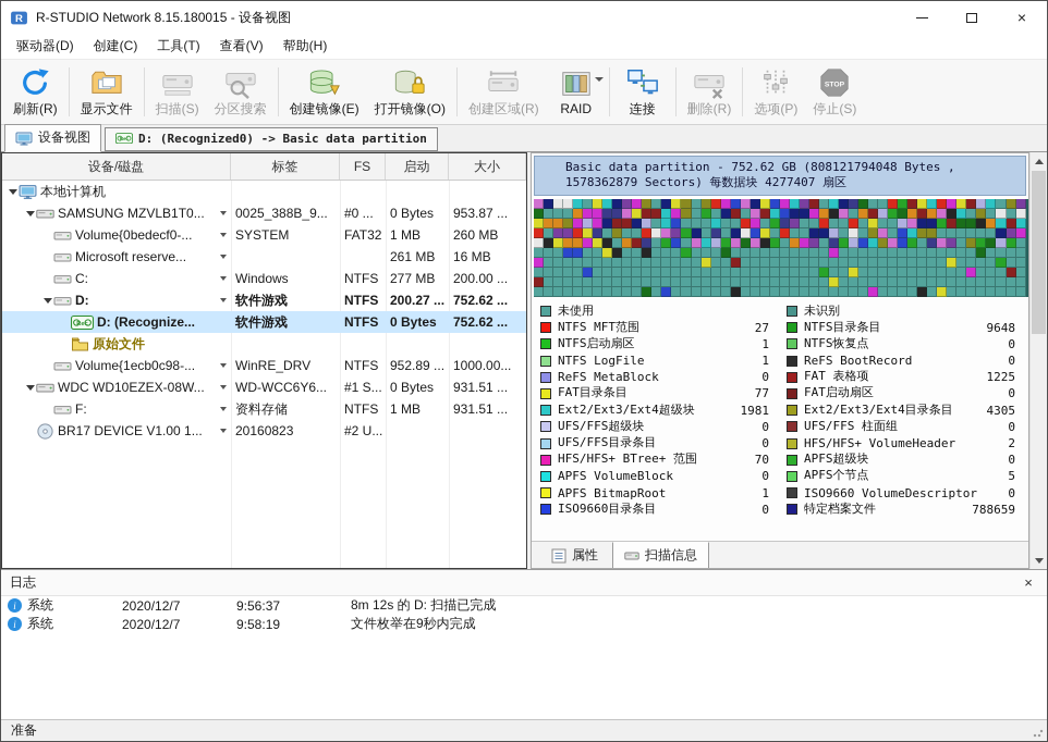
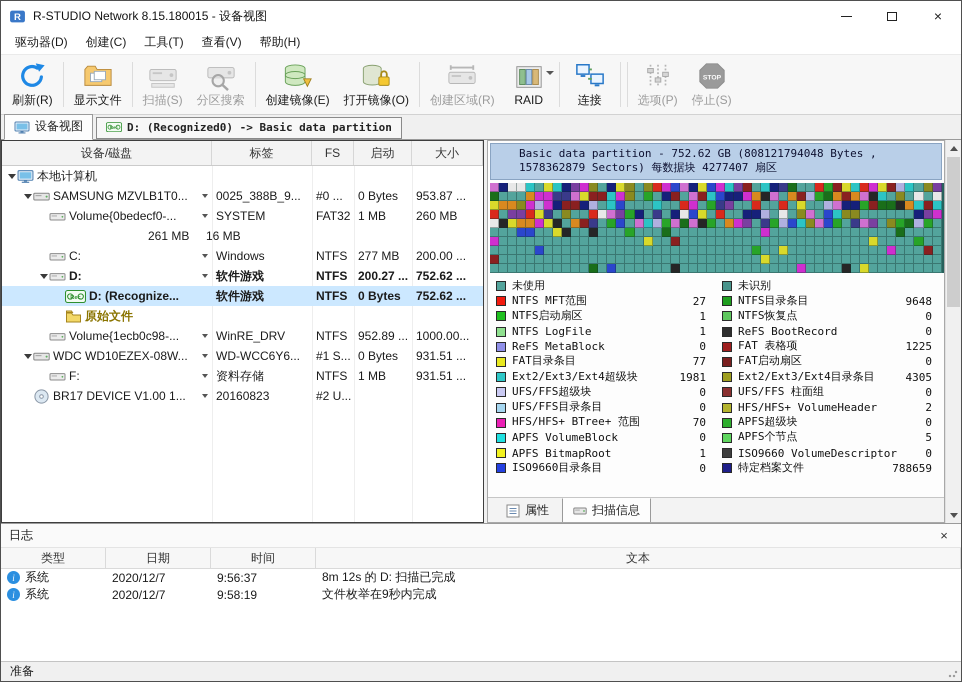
  R
  R-STUDIO Network 8.15.180015 - 设备视图
  ×
  驱动器(D)
  创建(C)
  工具(T)
  查看(V)
  帮助(H)
  刷新(R)
  显示文件
  扫描(S)
  分区搜索
  创建镜像(E)
  打开镜像(O)
  创建区域(R)
  RAID
  连接
- 删除(R)
  选项(P)
  停止(S)
  设备视图
  D: (Recognized0) -> Basic data partition
  设备/磁盘
  标签
  FS
  启动
  大小
  本地计算机
  SAMSUNG MZVLB1T0...
  0025_388B_9...
  #0 ...
  0 Bytes
  953.87 ...
  Volume{0bedecf0-...
  SYSTEM
  FAT32
  1 MB
  260 MB
- Microsoft reserve...
  261 MB
  16 MB
  C:
  Windows
  NTFS
  277 MB
  200.00 ...
  D:
  软件游戏
  NTFS
  200.27 ...
  752.62 ...
  D: (Recognize...
  软件游戏
  NTFS
  0 Bytes
  752.62 ...
  原始文件
  Volume{1ecb0c98-...
  WinRE_DRV
  NTFS
  952.89 ...
  1000.00...
  WDC WD10EZEX-08W...
  WD-WCC6Y6...
  #1 S...
  0 Bytes
  931.51 ...
  F:
  资料存储
  NTFS
  1 MB
  931.51 ...
  BR17 DEVICE V1.00 1...
  20160823
  #2 U...
  Basic data partition - 752.62 GB (808121794048 Bytes , 1578362879 Sectors) 每数据块 4277407 扇区
  未使用
  NTFS MFT范围
  27
  NTFS启动扇区
  1
  NTFS LogFile
  1
  ReFS MetaBlock
  0
  FAT目录条目
  77
  Ext2/Ext3/Ext4超级块
  1981
  UFS/FFS超级块
  0
  UFS/FFS目录条目
  0
  HFS/HFS+ BTree+ 范围
  70
  APFS VolumeBlock
  0
  APFS BitmapRoot
  1
  ISO9660目录条目
  0
  未识别
  NTFS目录条目
  9648
  NTFS恢复点
  0
  ReFS BootRecord
  0
  FAT 表格项
  1225
  FAT启动扇区
  0
  Ext2/Ext3/Ext4目录条目
  4305
  UFS/FFS 柱面组
  0
  HFS/HFS+ VolumeHeader
  2
  APFS超级块
  0
  APFS个节点
  5
  ISO9660 VolumeDescriptor
  0
  特定档案文件
  788659
  属性
  扫描信息
  日志
  ×
+ 类型
+ 日期
+ 时间
+ 文本
  i
  系统
  2020/12/7
  9:56:37
  8m 12s 的 D: 扫描已完成
  i
  系统
  2020/12/7
  9:58:19
  文件枚举在9秒内完成
  准备
